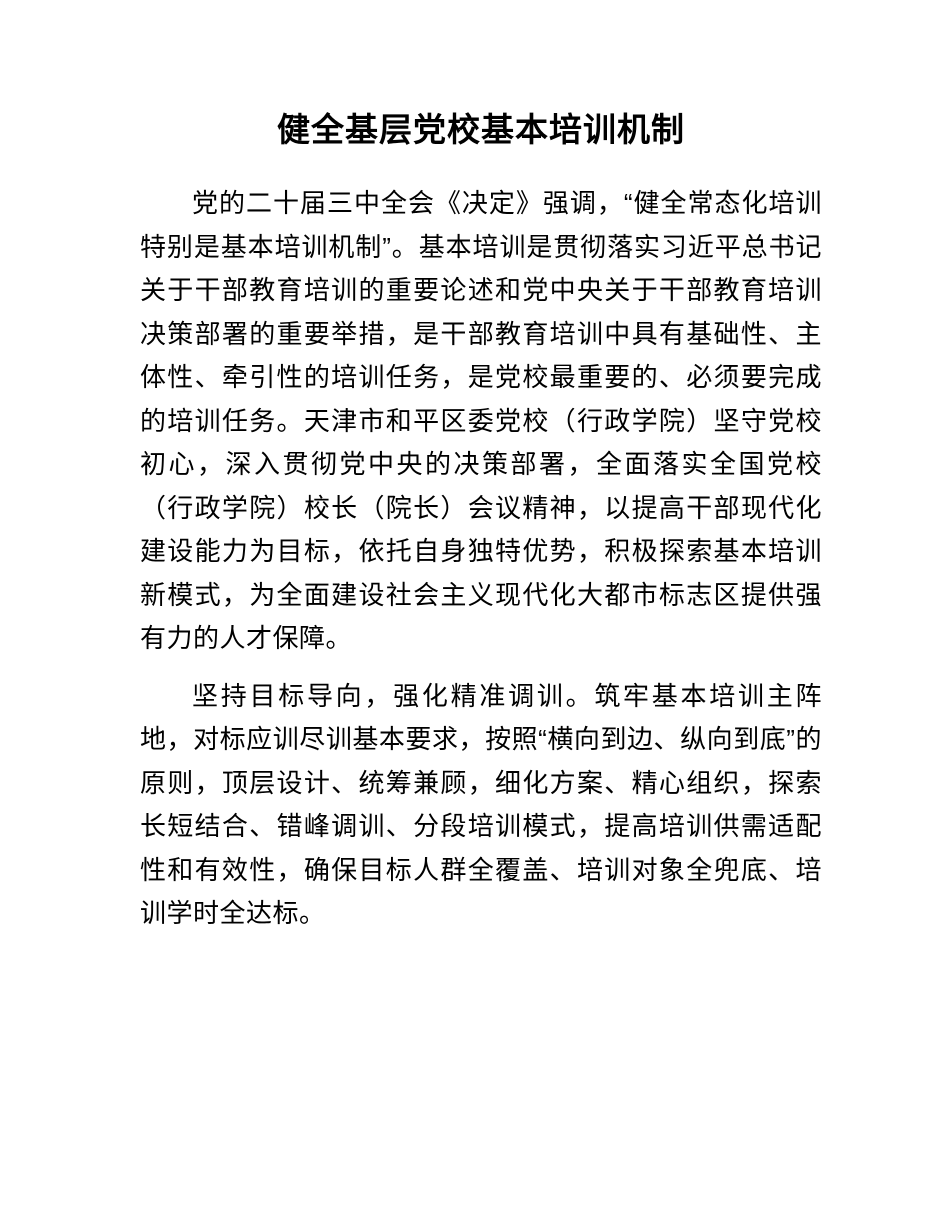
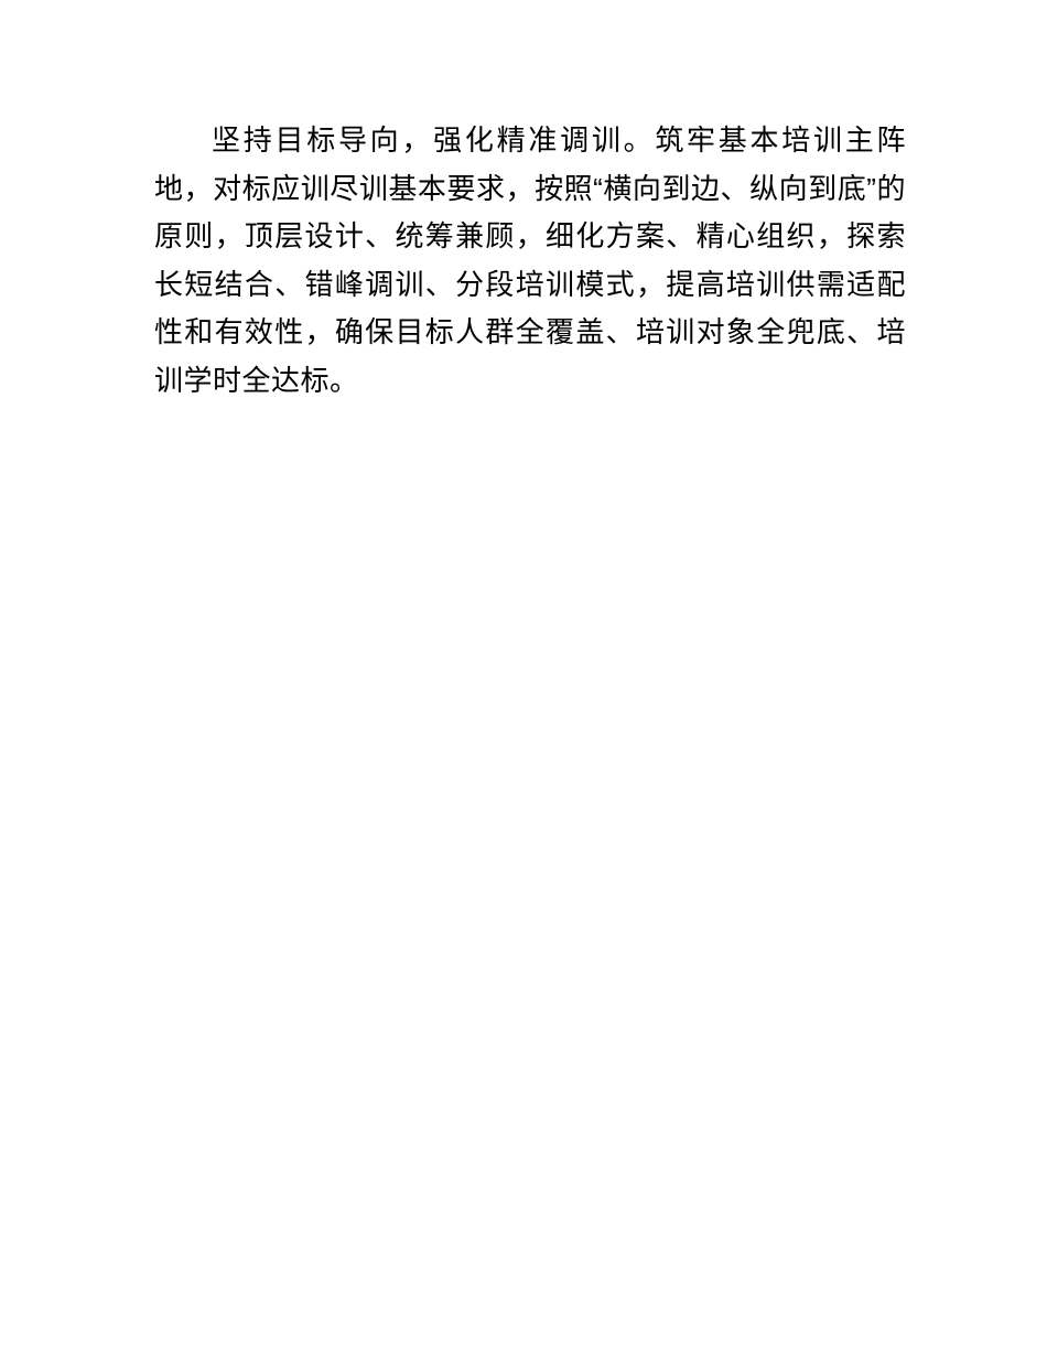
- 健全基层党校基本培训机制
- 党的二十届三中全会《决定》强调，“健全常态化培训特别是基本培训机制”。基本培训是贯彻落实习近平总书记关于干部教育培训的重要论述和党中央关于干部教育培训决策部署的重要举措，是干部教育培训中具有基础性、主体性、牵引性的培训任务，是党校最重要的、必须要完成的培训任务。天津市和平区委党校（行政学院）坚守党校初心，深入贯彻党中央的决策部署，全面落实全国党校（行政学院）校长（院长）会议精神，以提高干部现代化建设能力为目标，依托自身独特优势，积极探索基本培训新模式，为全面建设社会主义现代化大都市标志区提供强有力的人才保障。
  坚持目标导向，强化精准调训。筑牢基本培训主阵地，对标应训尽训基本要求，按照“横向到边、纵向到底”的原则，顶层设计、统筹兼顾，细化方案、精心组织，探索长短结合、错峰调训、分段培训模式，提高培训供需适配性和有效性，确保目标人群全覆盖、培训对象全兜底、培训学时全达标。
